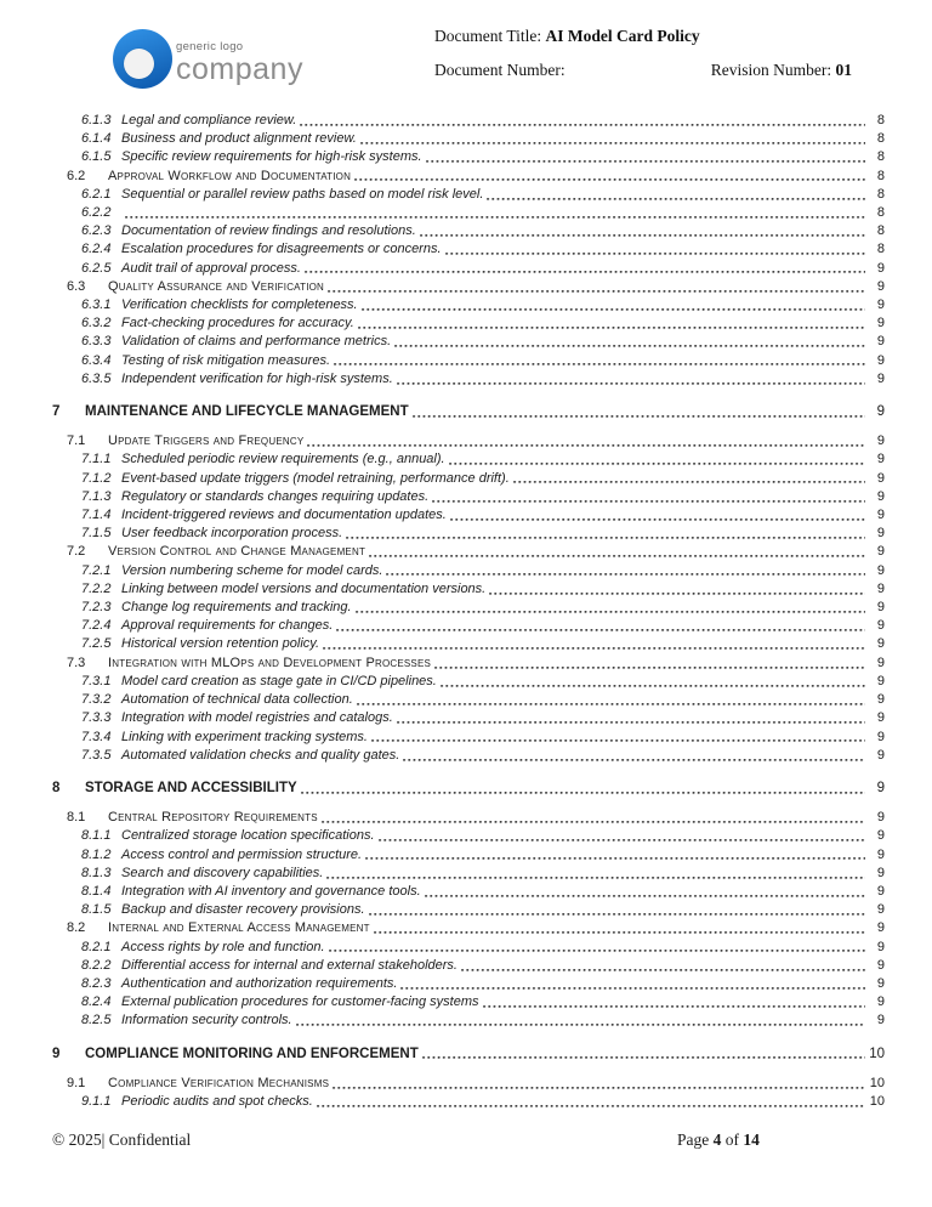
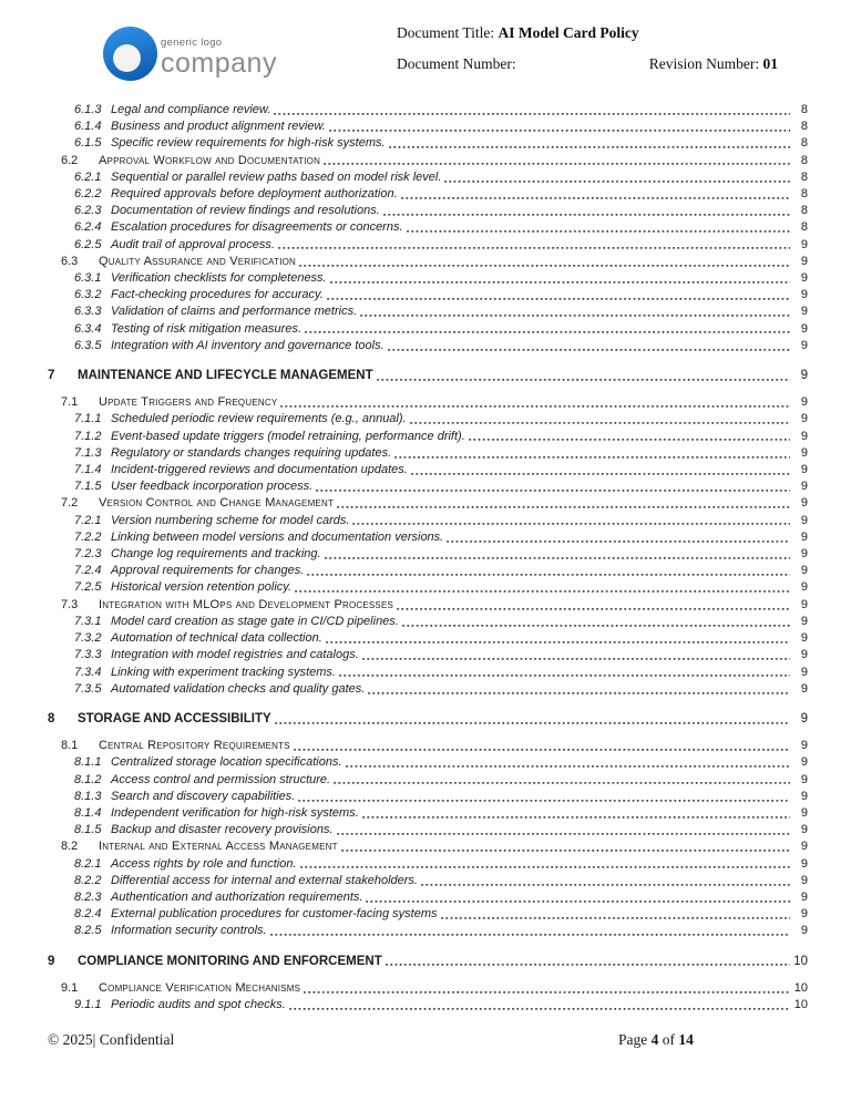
  generic logo
  company
  Document Title: AI Model Card Policy
  Document Number:
  Revision Number: 01
  6.1.3
  Legal and compliance review.
  8
  6.1.4
  Business and product alignment review.
  8
  6.1.5
  Specific review requirements for high-risk systems.
  8
  6.2
  Approval Workflow and Documentation
  8
  6.2.1
  Sequential or parallel review paths based on model risk level.
  8
  6.2.2
+ Required approvals before deployment authorization.
  8
  6.2.3
  Documentation of review findings and resolutions.
  8
  6.2.4
  Escalation procedures for disagreements or concerns.
  8
  6.2.5
  Audit trail of approval process.
  9
  6.3
  Quality Assurance and Verification
  9
  6.3.1
  Verification checklists for completeness.
  9
  6.3.2
  Fact-checking procedures for accuracy.
  9
  6.3.3
  Validation of claims and performance metrics.
  9
  6.3.4
  Testing of risk mitigation measures.
  9
  6.3.5
- Independent verification for high-risk systems.
+ Integration with AI inventory and governance tools.
  9
  7
  MAINTENANCE AND LIFECYCLE MANAGEMENT
  9
  7.1
  Update Triggers and Frequency
  9
  7.1.1
  Scheduled periodic review requirements (e.g., annual).
  9
  7.1.2
  Event-based update triggers (model retraining, performance drift).
  9
  7.1.3
  Regulatory or standards changes requiring updates.
  9
  7.1.4
  Incident-triggered reviews and documentation updates.
  9
  7.1.5
  User feedback incorporation process.
  9
  7.2
  Version Control and Change Management
  9
  7.2.1
  Version numbering scheme for model cards.
  9
  7.2.2
  Linking between model versions and documentation versions.
  9
  7.2.3
  Change log requirements and tracking.
  9
  7.2.4
  Approval requirements for changes.
  9
  7.2.5
  Historical version retention policy.
  9
  7.3
  Integration with MLOps and Development Processes
  9
  7.3.1
  Model card creation as stage gate in CI/CD pipelines.
  9
  7.3.2
  Automation of technical data collection.
  9
  7.3.3
  Integration with model registries and catalogs.
  9
  7.3.4
  Linking with experiment tracking systems.
  9
  7.3.5
  Automated validation checks and quality gates.
  9
  8
  STORAGE AND ACCESSIBILITY
  9
  8.1
  Central Repository Requirements
  9
  8.1.1
  Centralized storage location specifications.
  9
  8.1.2
  Access control and permission structure.
  9
  8.1.3
  Search and discovery capabilities.
  9
  8.1.4
- Integration with AI inventory and governance tools.
+ Independent verification for high-risk systems.
  9
  8.1.5
  Backup and disaster recovery provisions.
  9
  8.2
  Internal and External Access Management
  9
  8.2.1
  Access rights by role and function.
  9
  8.2.2
  Differential access for internal and external stakeholders.
  9
  8.2.3
  Authentication and authorization requirements.
  9
  8.2.4
  External publication procedures for customer-facing systems
  9
  8.2.5
  Information security controls.
  9
  9
  COMPLIANCE MONITORING AND ENFORCEMENT
  10
  9.1
  Compliance Verification Mechanisms
  10
  9.1.1
  Periodic audits and spot checks.
  10
  © 2025| Confidential
  Page 4 of 14
